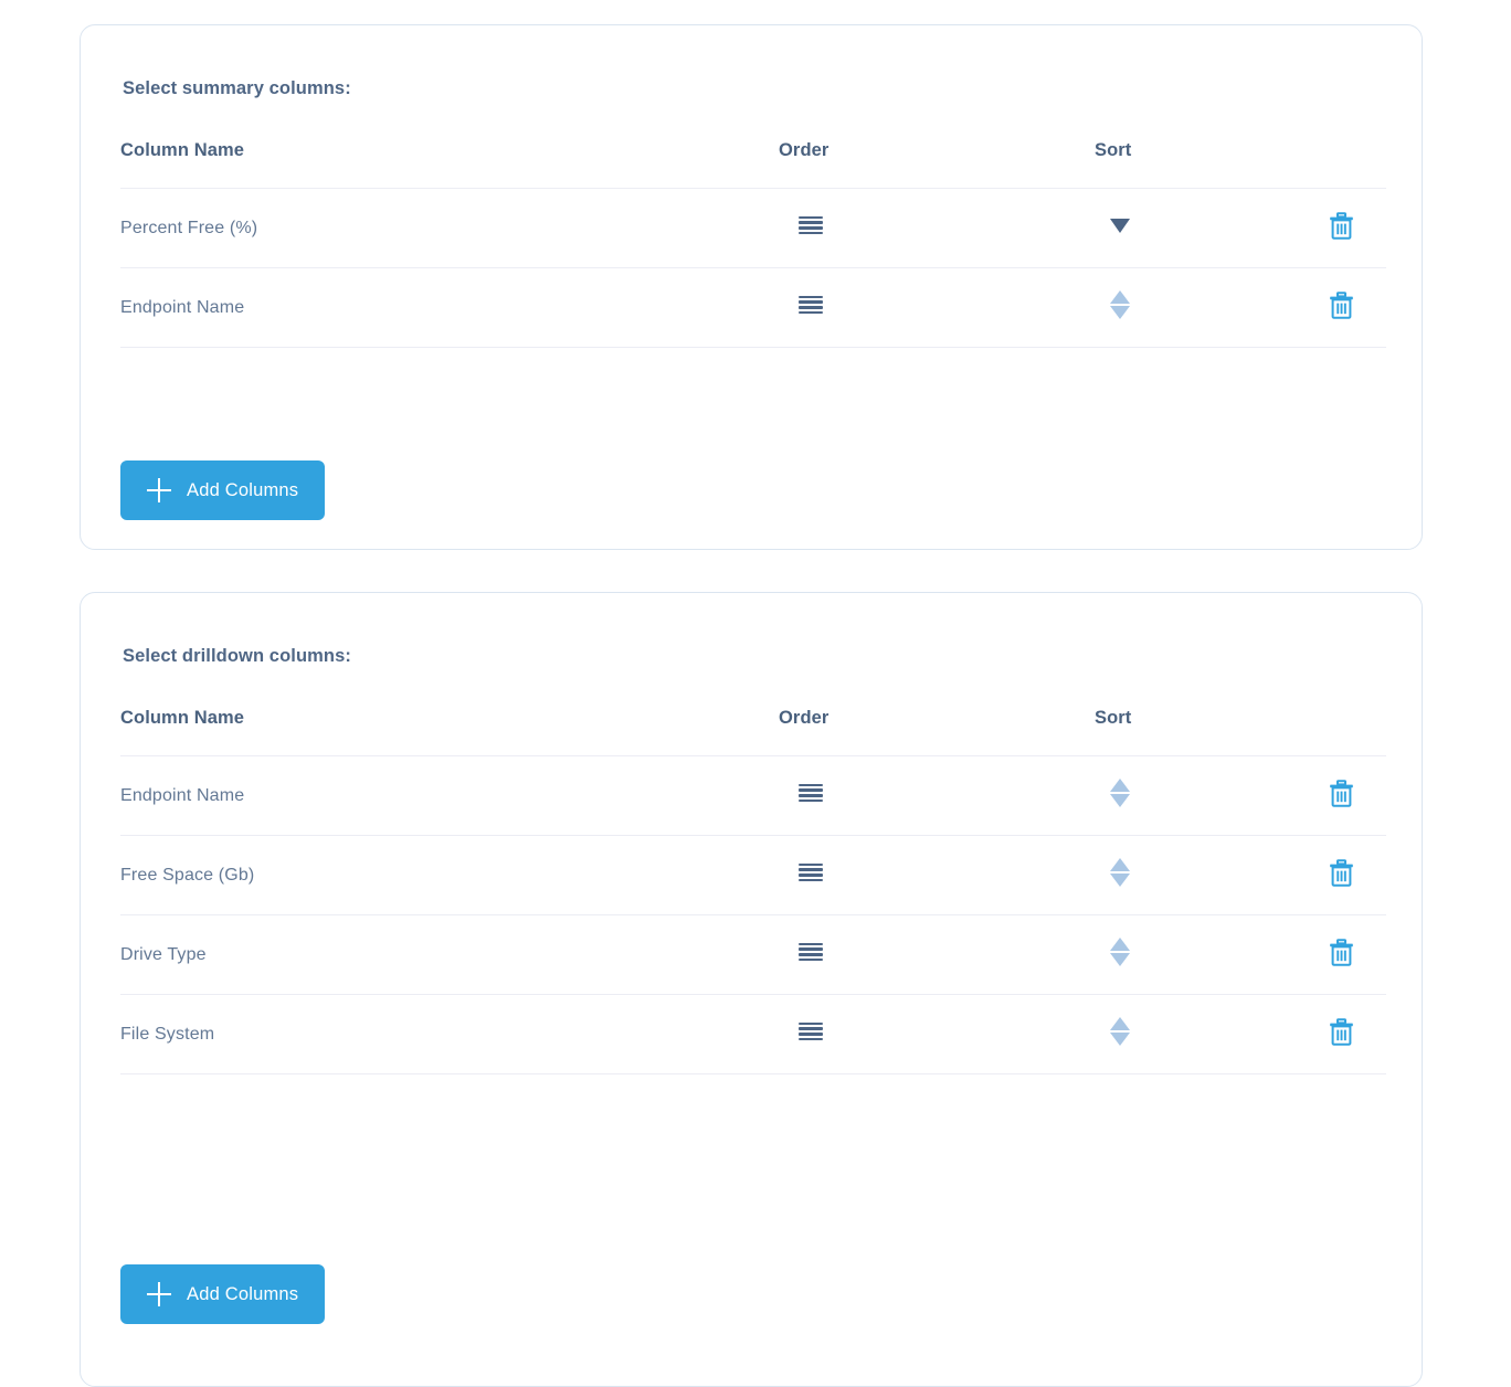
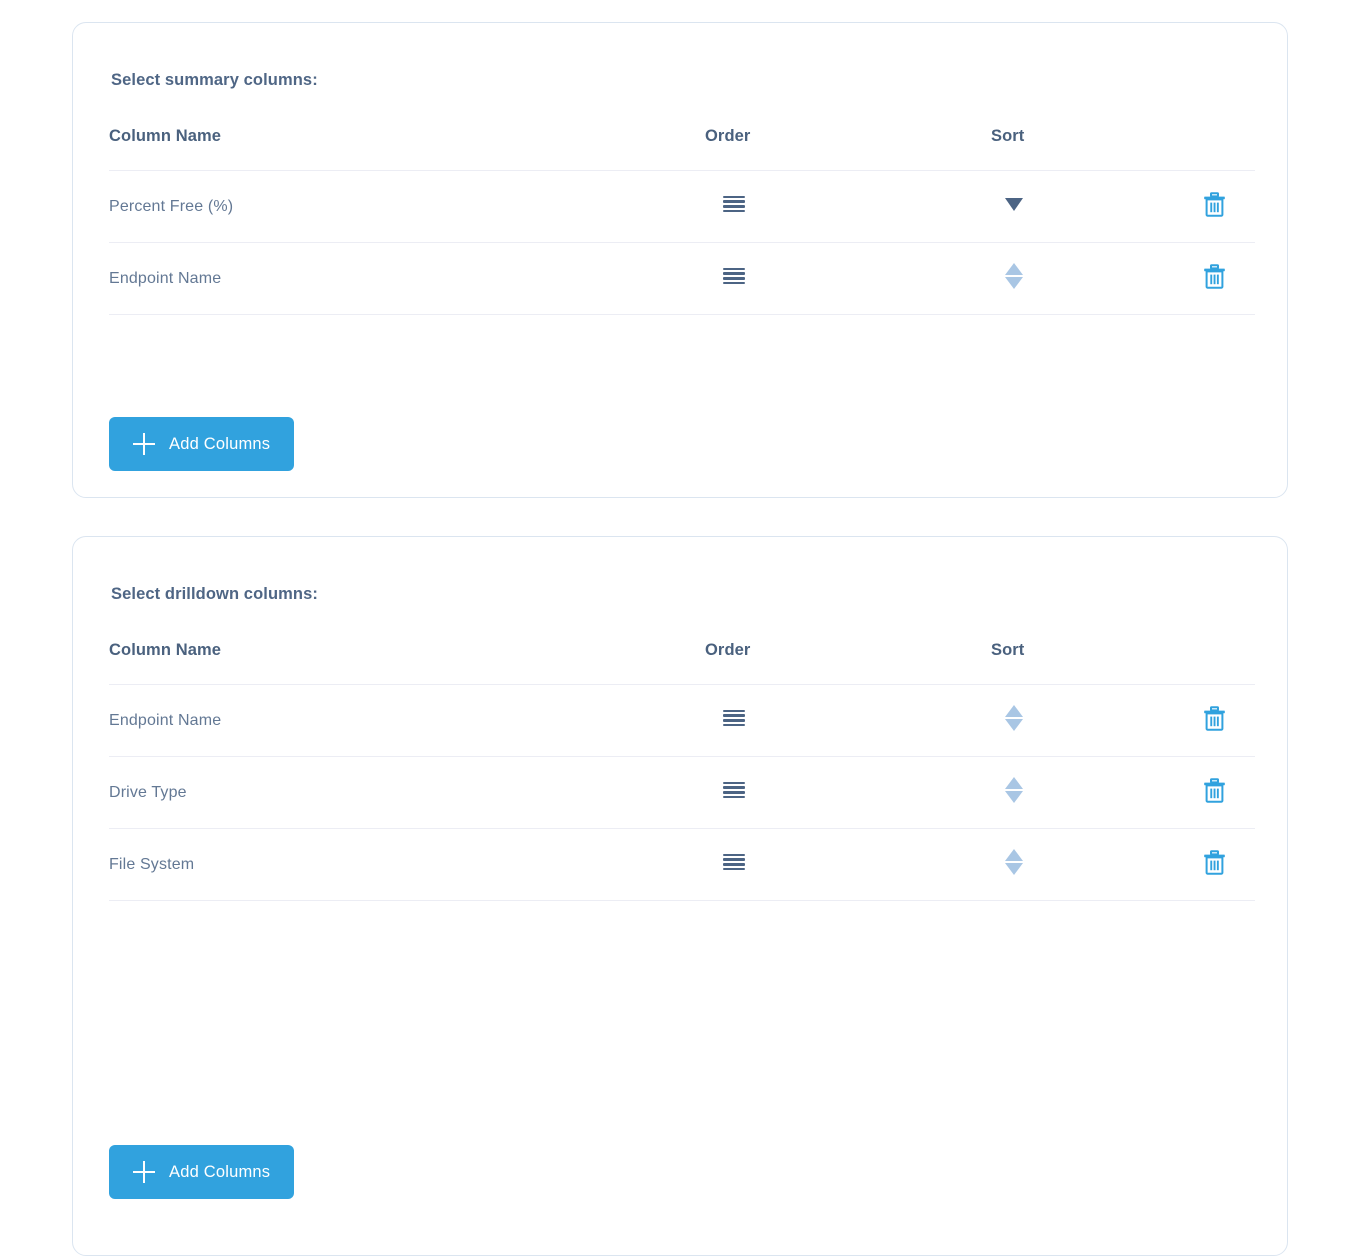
  Select summary columns:
  Column Name	Order	Sort
  Percent Free (%)
  Endpoint Name
  Add Columns
  Select drilldown columns:
  Column Name	Order	Sort
  Endpoint Name
- Free Space (Gb)
  Drive Type
  File System
  Add Columns
